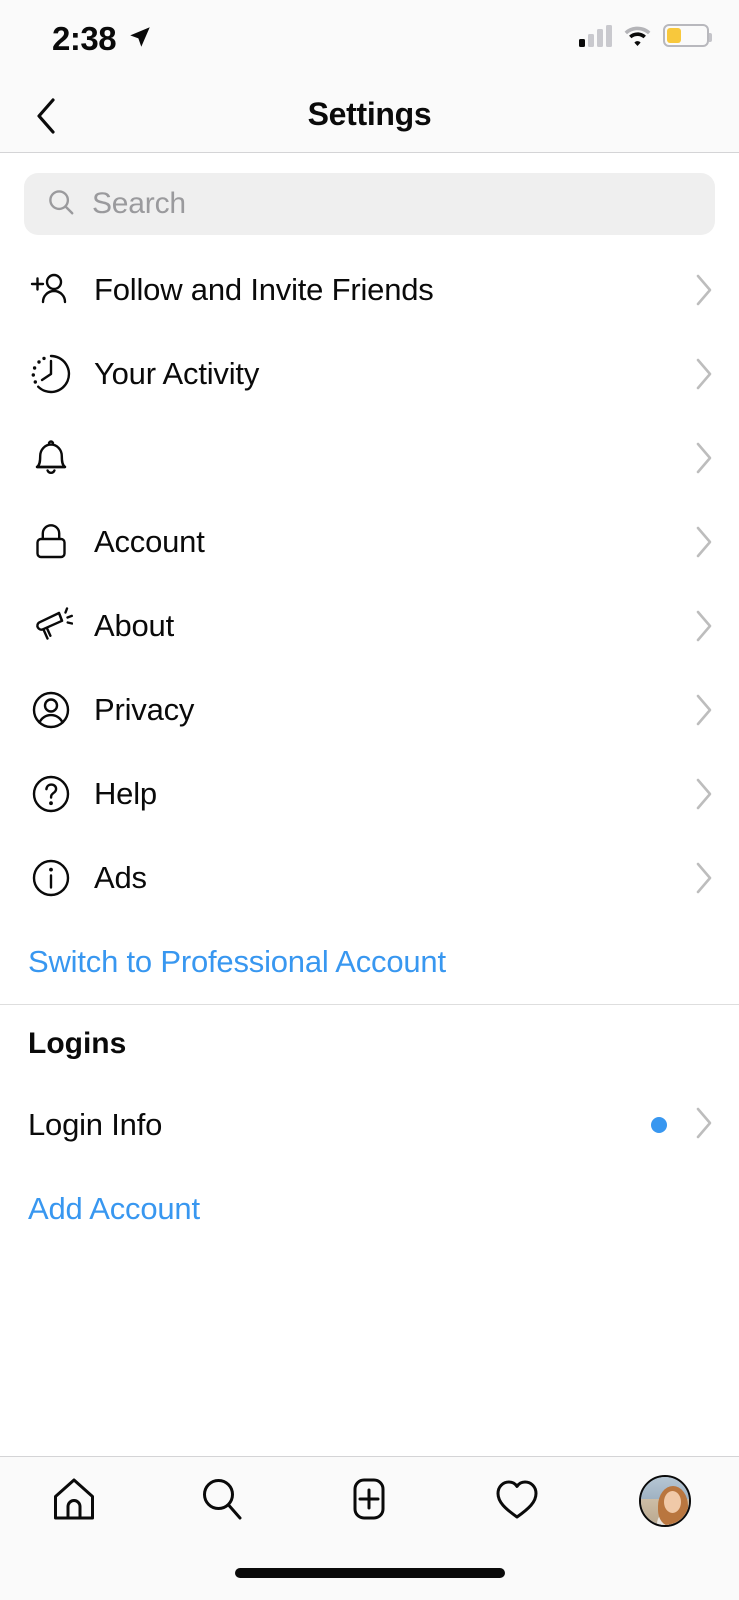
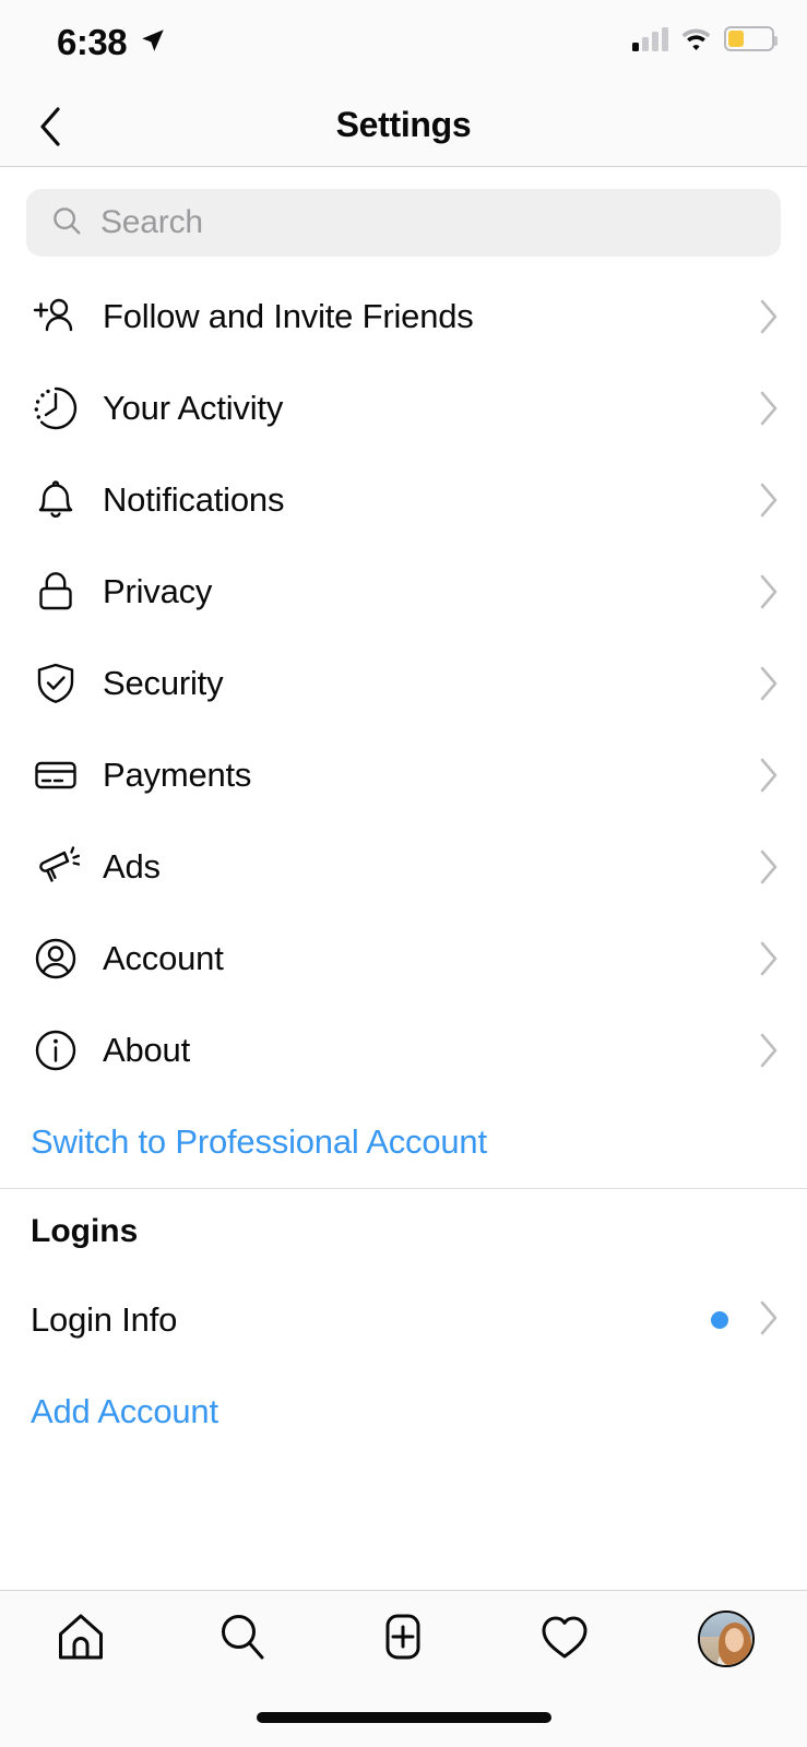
- 2:38
+ 6:38
  Settings
  Search
  Follow and Invite Friends
  Your Activity
+ Notifications
- Account
+ Privacy
+ Security
+ Payments
- About
+ Ads
- Privacy
+ Account
- Help
- Ads
+ About
  Switch to Professional Account
  Logins
  Login Info
  Add Account
